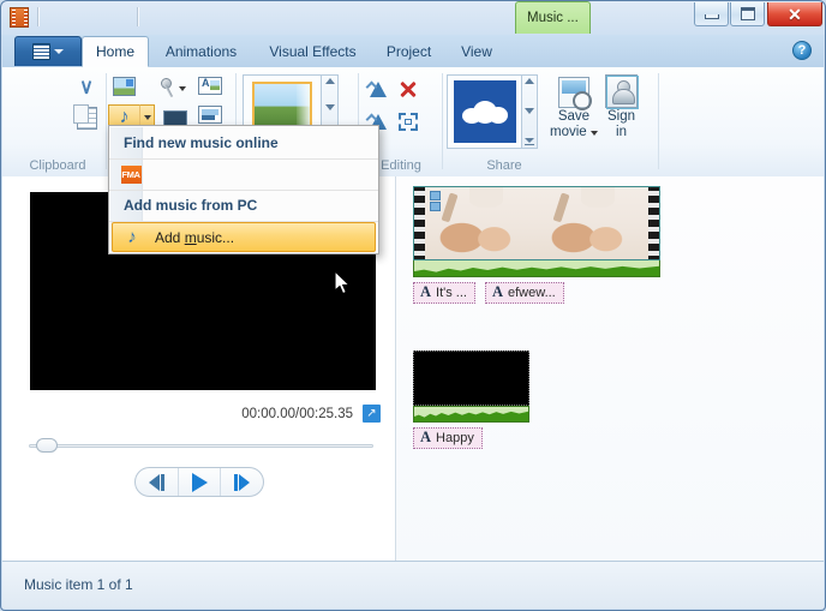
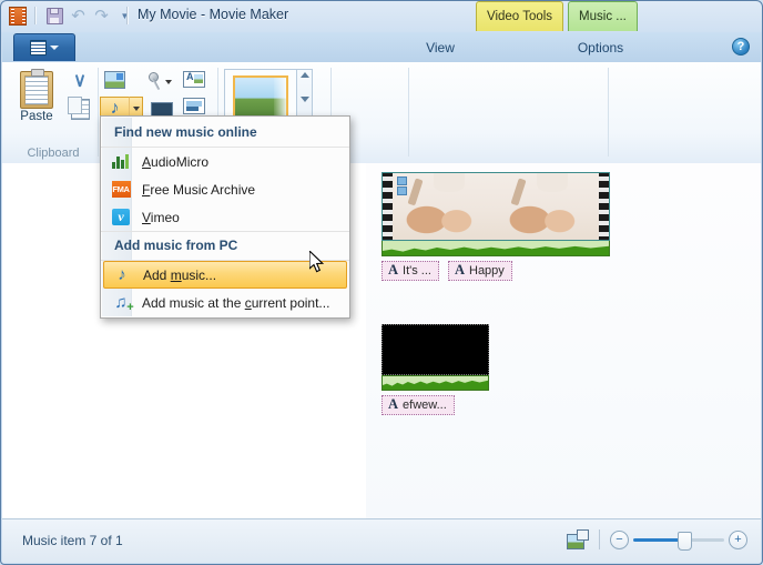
+ ↶
+ ↷
+ ▼
+ My Movie - Movie Maker
+ Video Tools
  Music ...
- ✕
- Home
- Animations
- Visual Effects
- Project
  View
+ Options
  ?
+ Paste
  Clipboard
  ♪
- Editing
- Save
- movie
- Sign
- in
- Share
- 00:00.00/00:25.35
- ↗
  A
  It's ...
  A
- efwew...
+ Happy
  A
- Happy
+ efwew...
- Music item 1 of 1
+ Music item 7 of 1
+ −
+ +
  Find new music online
+ AudioMicro
  FMA
+ Free Music Archive
+ v
+ Vimeo
  Add music from PC
  ♪
  Add music...
+ ♫
+ Add music at the current point...
